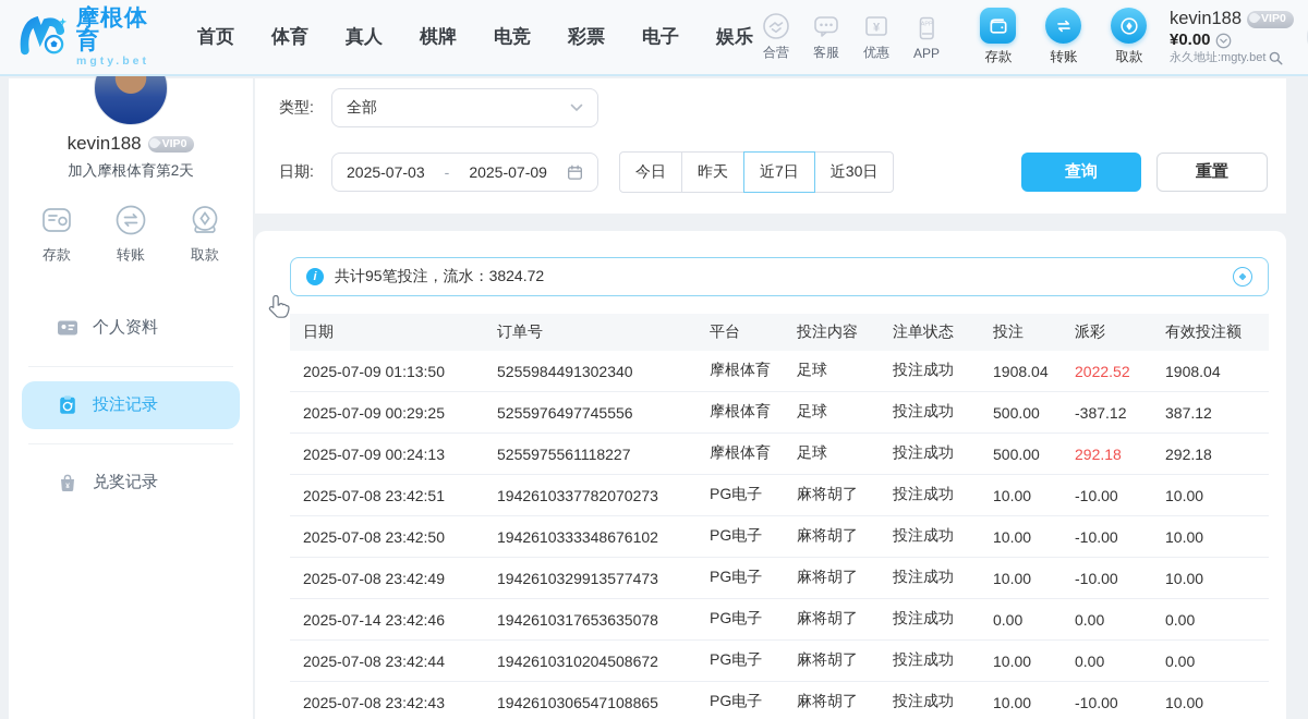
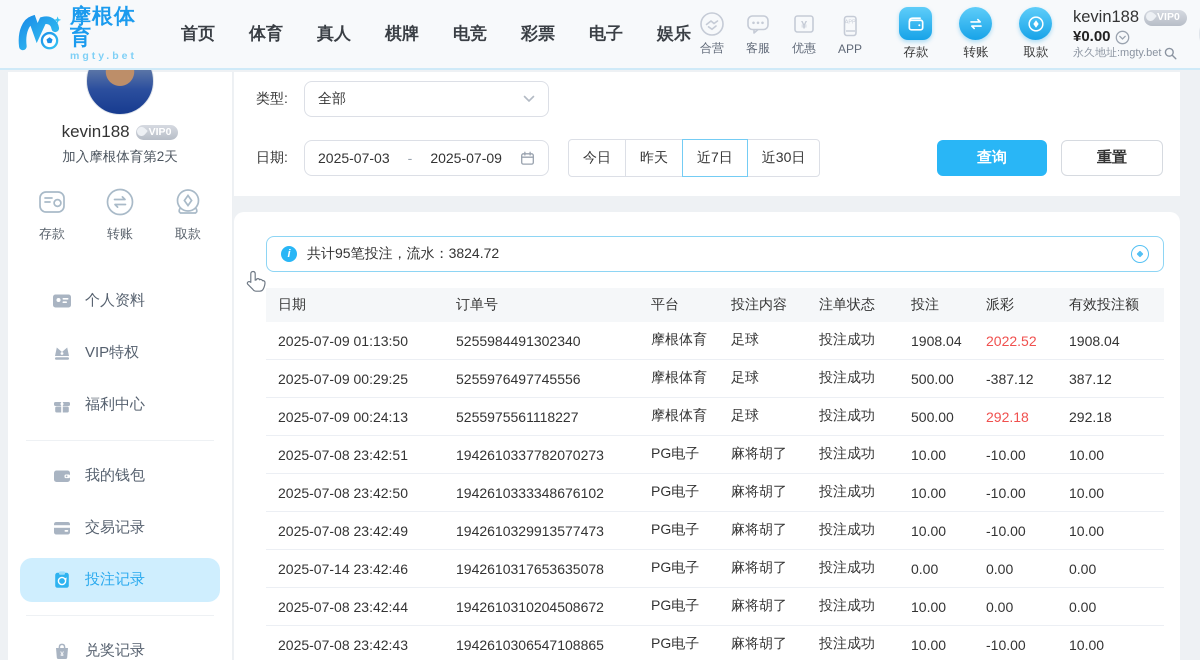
  摩根体育
  mgty.bet
  首页
  体育
  真人
  棋牌
  电竞
  彩票
  电子
  娱乐
  合营
  客服
  ¥
  优惠
  APP
  存款
  转账
  取款
  kevin188
  VIP0
  ¥0.00
  永久地址:mgty.bet
  kevin188
  VIP0
  加入摩根体育第2天
  存款
  转账
  取款
  个人资料
+ VIP特权
+ 福利中心
+ 我的钱包
+ 交易记录
  投注记录
  兑奖记录
  类型:
  全部
  日期:
  2025-07-03
  -
  2025-07-09
  今日
  昨天
  近7日
  近30日
  查询
  重置
  i
  共计95笔投注，流水：3824.72
  日期
  订单号
  平台
  投注内容
  注单状态
  投注
  派彩
  有效投注额
  2025-07-09 01:13:50
  5255984491302340
  摩根体育
  足球
  投注成功
  1908.04
  2022.52
  1908.04
  2025-07-09 00:29:25
  5255976497745556
  摩根体育
  足球
  投注成功
  500.00
  -387.12
  387.12
  2025-07-09 00:24:13
  5255975561118227
  摩根体育
  足球
  投注成功
  500.00
  292.18
  292.18
  2025-07-08 23:42:51
  1942610337782070273
  PG电子
  麻将胡了
  投注成功
  10.00
  -10.00
  10.00
  2025-07-08 23:42:50
  1942610333348676102
  PG电子
  麻将胡了
  投注成功
  10.00
  -10.00
  10.00
  2025-07-08 23:42:49
  1942610329913577473
  PG电子
  麻将胡了
  投注成功
  10.00
  -10.00
  10.00
  2025-07-14 23:42:46
  1942610317653635078
  PG电子
  麻将胡了
  投注成功
  0.00
  0.00
  0.00
  2025-07-08 23:42:44
  1942610310204508672
  PG电子
  麻将胡了
  投注成功
  10.00
  0.00
  0.00
  2025-07-08 23:42:43
  1942610306547108865
  PG电子
  麻将胡了
  投注成功
  10.00
  -10.00
  10.00
